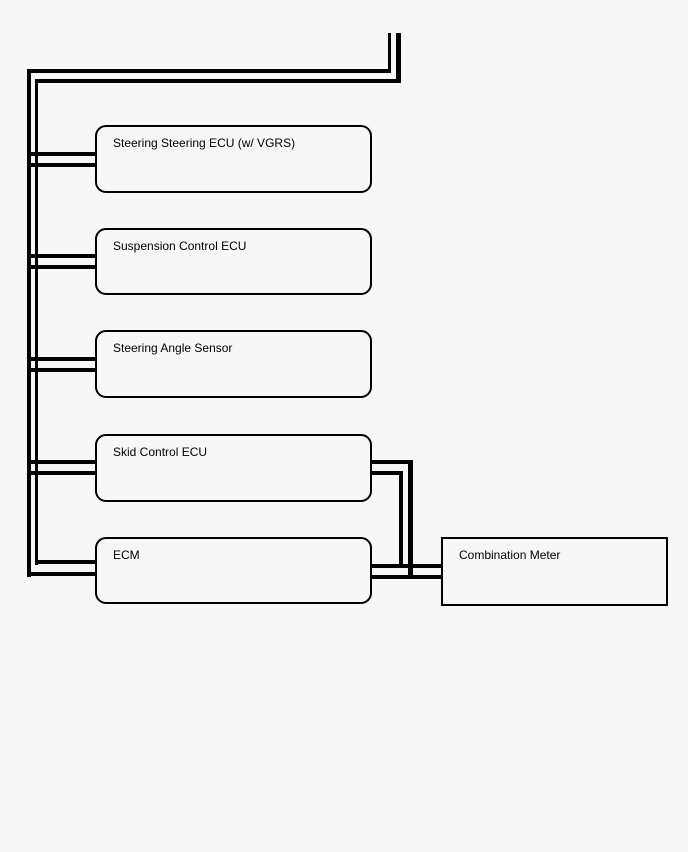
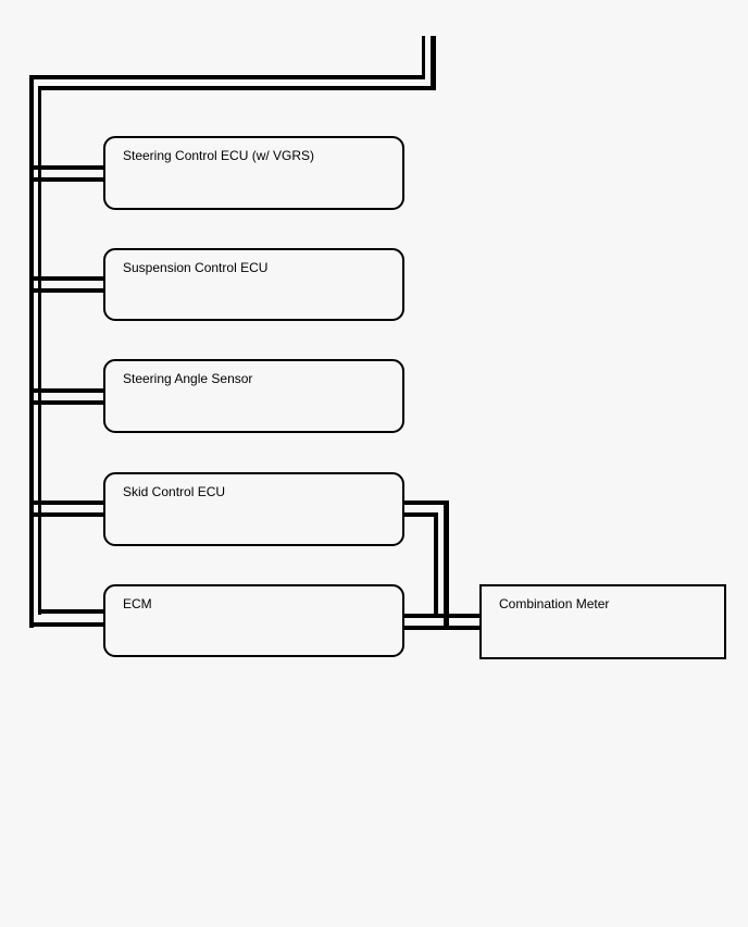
- Steering Steering ECU (w/ VGRS)
+ Steering Control ECU (w/ VGRS)
  Suspension Control ECU
  Steering Angle Sensor
  Skid Control ECU
  ECM
  Combination Meter
